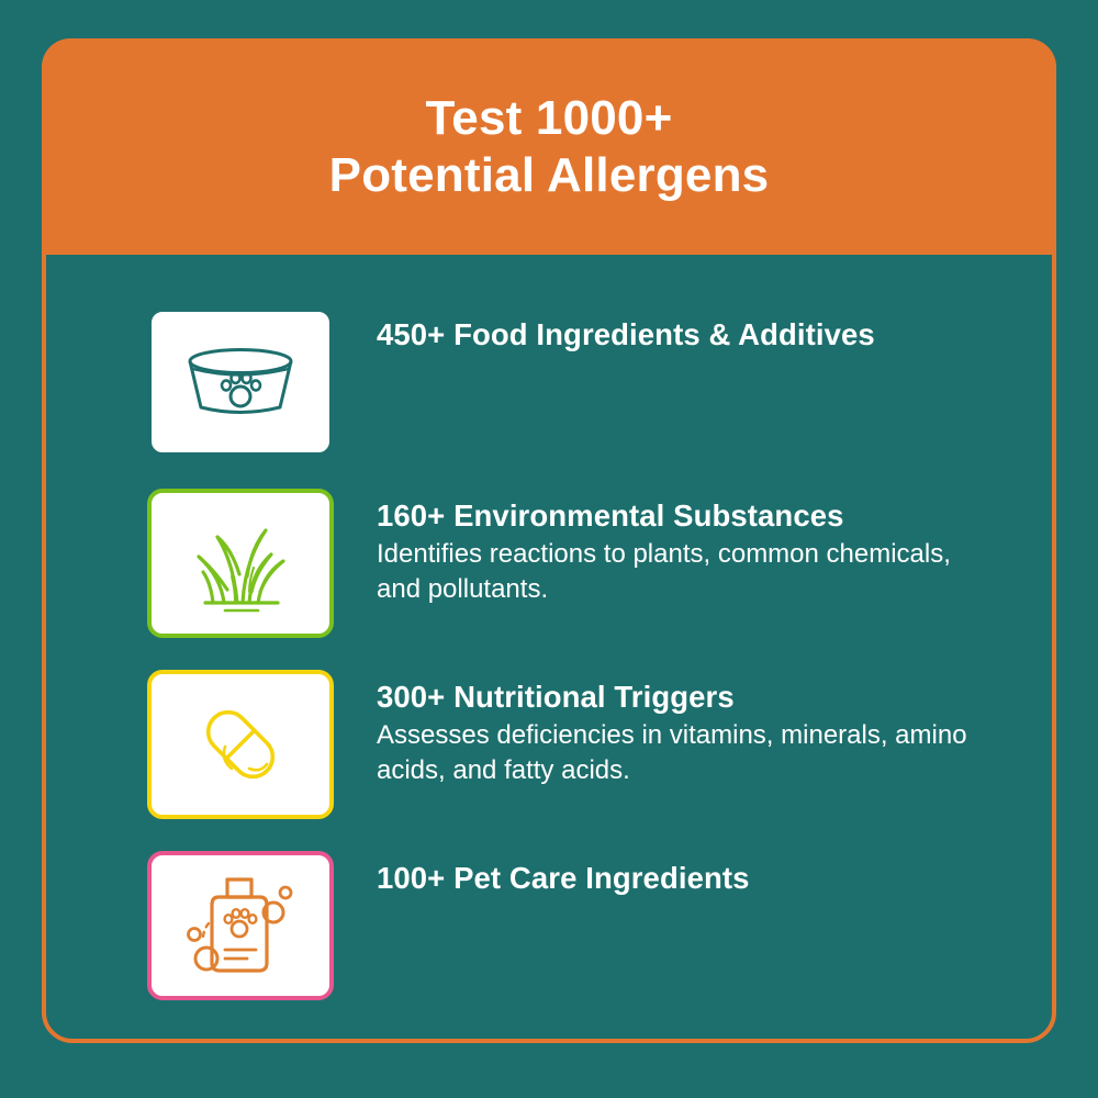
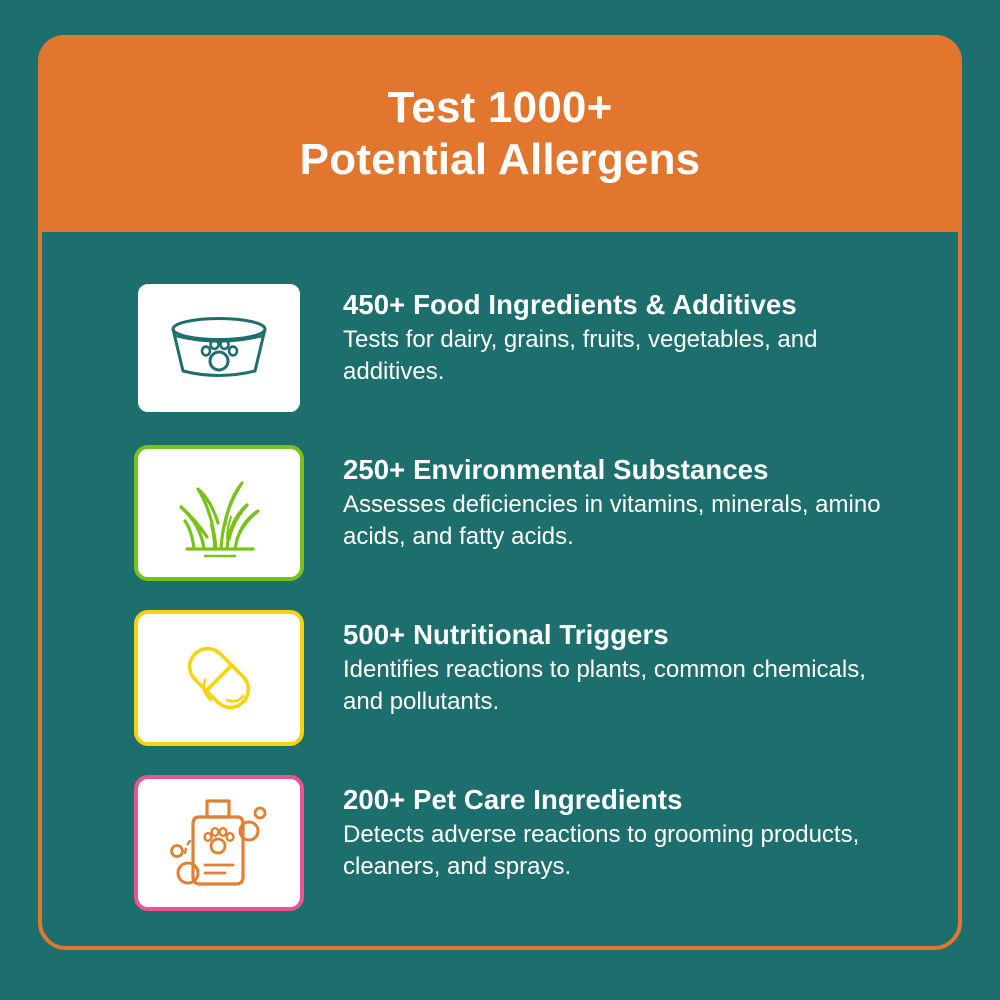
  Test 1000+
  Potential Allergens
  450+ Food Ingredients & Additives
+ Tests for dairy, grains, fruits, vegetables, and additives.
- 160+ Environmental Substances
+ 250+ Environmental Substances
- Identifies reactions to plants, common chemicals, and pollutants.
+ Assesses deficiencies in vitamins, minerals, amino acids, and fatty acids.
- 300+ Nutritional Triggers
+ 500+ Nutritional Triggers
- Assesses deficiencies in vitamins, minerals, amino acids, and fatty acids.
+ Identifies reactions to plants, common chemicals, and pollutants.
- 100+ Pet Care Ingredients
+ 200+ Pet Care Ingredients
+ Detects adverse reactions to grooming products, cleaners, and sprays.
